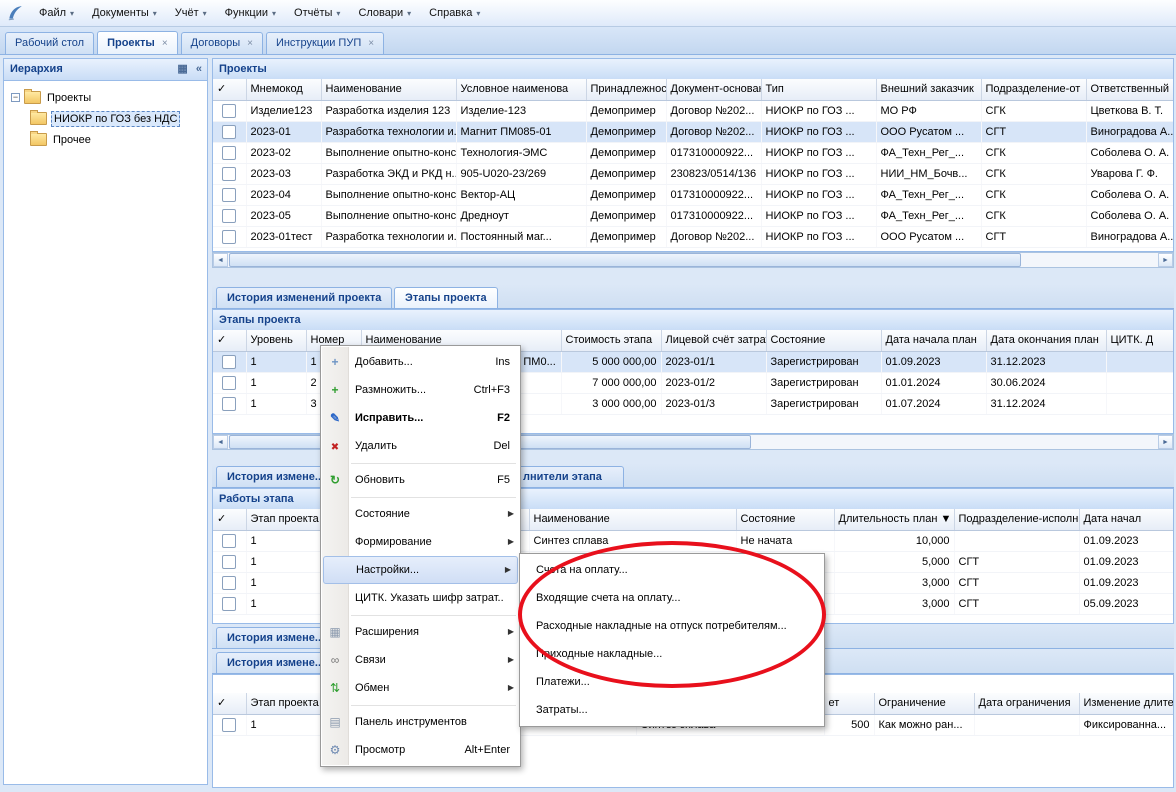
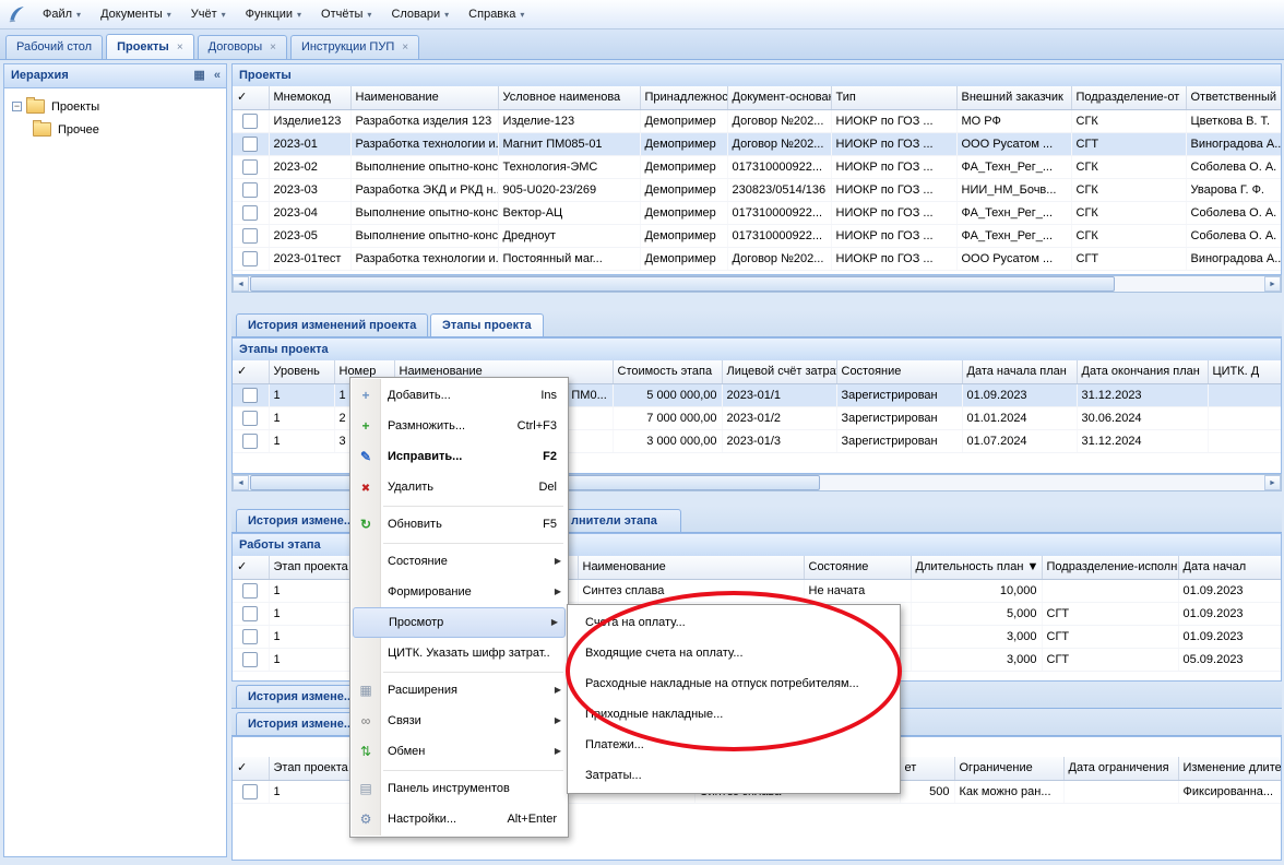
  Файл
  Документы
  Учёт
  Функции
  Отчёты
  Словари
  Справка
  Рабочий стол
  Проекты
  ×
  Договоры
  ×
  Инструкции ПУП
  ×
  Иерархия
  ▦ «
  −
  Проекты
- НИОКР по ГОЗ без НДС
  Прочее
  Проекты
  ✓	Мнемокод	Наименование	Условное наименова	Принадлежнос	Документ-основа	Тип	Внешний заказчик	Подразделение-от	Ответственный
  	Изделие123	Разработка изделия 123	Изделие-123	Демопример	Договор №202...	НИОКР по ГОЗ ...	МО РФ	СГК	Цветкова В. Т.
  	2023-01	Разработка технологии и.	Магнит ПМ085-01	Демопример	Договор №202...	НИОКР по ГОЗ ...	ООО Русатом ...	СГТ	Виноградова А..
  	2023-02	Выполнение опытно-конс	Технология-ЭМС	Демопример	017310000922...	НИОКР по ГОЗ ...	ФА_Техн_Рег_...	СГК	Соболева О. А.
  	2023-03	Разработка ЭКД и РКД н.	905-U020-23/269	Демопример	230823/0514/136	НИОКР по ГОЗ ...	НИИ_НМ_Бочв...	СГК	Уварова Г. Ф.
  	2023-04	Выполнение опытно-конс	Вектор-АЦ	Демопример	017310000922...	НИОКР по ГОЗ ...	ФА_Техн_Рег_...	СГК	Соболева О. А.
  	2023-05	Выполнение опытно-конс	Дредноут	Демопример	017310000922...	НИОКР по ГОЗ ...	ФА_Техн_Рег_...	СГК	Соболева О. А.
  	2023-01тест	Разработка технологии и.	Постоянный маг...	Демопример	Договор №202...	НИОКР по ГОЗ ...	ООО Русатом ...	СГТ	Виноградова А..
  История изменений проекта
  Этапы проекта
  Этапы проекта
  ✓	Уровень	Номер	Наименование	Стоимость этапа	Лицевой счёт затра	Состояние	Дата начала план	Дата окончания план	ЦИТК. Д
  	1	1	ПМ0...	5 000 000,00	2023-01/1	Зарегистрирован	01.09.2023	31.12.2023
  	1	2		7 000 000,00	2023-01/2	Зарегистрирован	01.01.2024	30.06.2024
  	1	3		3 000 000,00	2023-01/3	Зарегистрирован	01.07.2024	31.12.2024
  История измене.
  лнители этапа
  Работы этапа
  ✓	Этап проекта		Наименование	Состояние	Длительность план ▼	Подразделение-исполн	Дата начал
  	1		Синтез сплава	Не начата	10,000		01.09.2023
  	1				5,000	СГТ	01.09.2023
  	1				3,000	СГТ	01.09.2023
  	1				3,000	СГТ	05.09.2023
  История измене.
  История измене.
  ✓	Этап проекта			ет	Ограничение	Дата ограничения	Изменение длите
  	1			500	Как можно ран...		Фиксированна...
  Добавить...
  Ins
  Размножить...
  Ctrl+F3
  Исправить...
  F2
  Удалить
  Del
  Обновить
  F5
  Состояние
  ▶
  Формирование
  ▶
- Настройки...
+ Просмотр
  ▶
  ЦИТК. Указать шифр затрат..
  Расширения
  ▶
  Связи
  ▶
  Обмен
  ▶
  Панель инструментов
- Просмотр
+ Настройки...
  Alt+Enter
  Счета на оплату...
  Входящие счета на оплату...
  Расходные накладные на отпуск потребителям...
  Приходные накладные...
  Платежи...
  Затраты...
